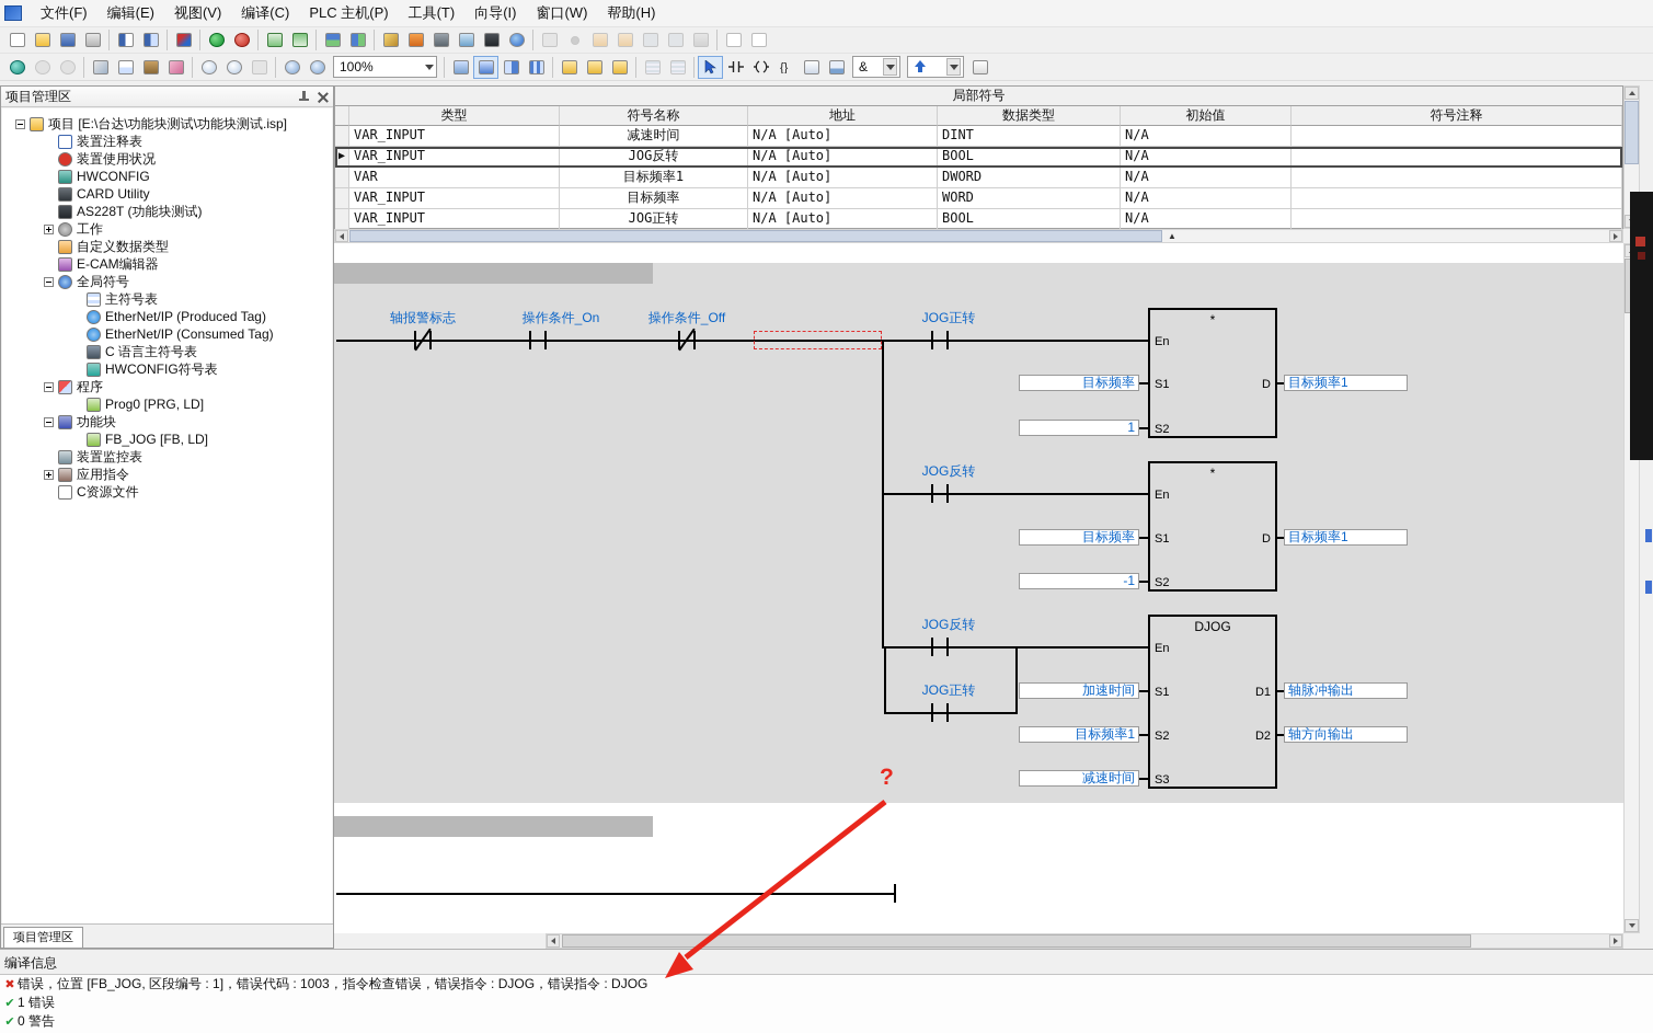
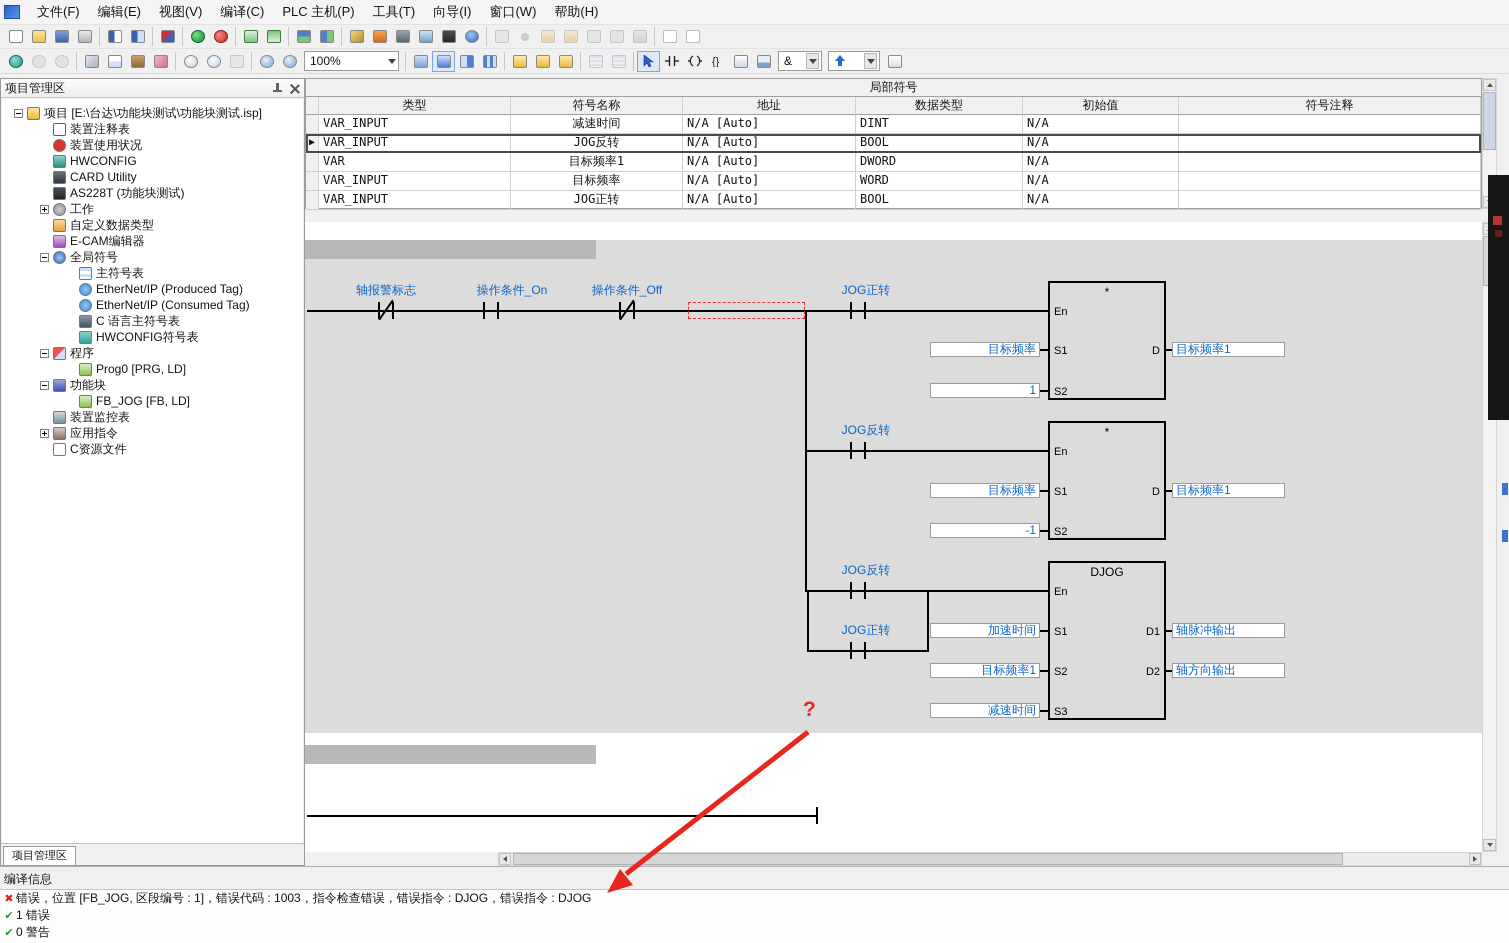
  文件(F)
  编辑(E)
  视图(V)
  编译(C)
  PLC 主机(P)
  工具(T)
  向导(I)
  窗口(W)
  帮助(H)
  100%
  {}
  &
  项目管理区
  项目 [E:\台达\功能块测试\功能块测试.isp]
  装置注释表
  装置使用状况
  HWCONFIG
  CARD Utility
  AS228T (功能块测试)
  工作
  自定义数据类型
  E-CAM编辑器
  全局符号
  主符号表
  EtherNet/IP (Produced Tag)
  EtherNet/IP (Consumed Tag)
  C 语言主符号表
  HWCONFIG符号表
  程序
  Prog0 [PRG, LD]
  功能块
  FB_JOG [FB, LD]
  装置监控表
  应用指令
  C资源文件
  项目管理区
  局部符号
  类型
  符号名称
  地址
  数据类型
  初始值
  符号注释
  VAR_INPUT
  减速时间
  N/A [Auto]
  DINT
  N/A
  ▶
  VAR_INPUT
  JOG反转
  N/A [Auto]
  BOOL
  N/A
  VAR
  目标频率1
  N/A [Auto]
  DWORD
  N/A
  VAR_INPUT
  目标频率
  N/A [Auto]
  WORD
  N/A
  VAR_INPUT
  JOG正转
  N/A [Auto]
  BOOL
  N/A
- ▲
  轴报警标志
  操作条件_On
  操作条件_Off
  JOG正转
  JOG反转
  JOG反转
  JOG正转
  *
  En
  S1
  S2
  D
  目标频率
  1
  目标频率1
  *
  En
  S1
  S2
  D
  目标频率
  -1
  目标频率1
  DJOG
  En
  S1
  S2
  S3
  D1
  D2
  加速时间
  目标频率1
  减速时间
  轴脉冲输出
  轴方向输出
  ?
  编译信息
  ✖
  错误，位置 [FB_JOG, 区段编号 : 1]，错误代码 : 1003，指令检查错误，错误指令 : DJOG，错误指令 : DJOG
  ✔
  1 错误
  ✔
  0 警告
